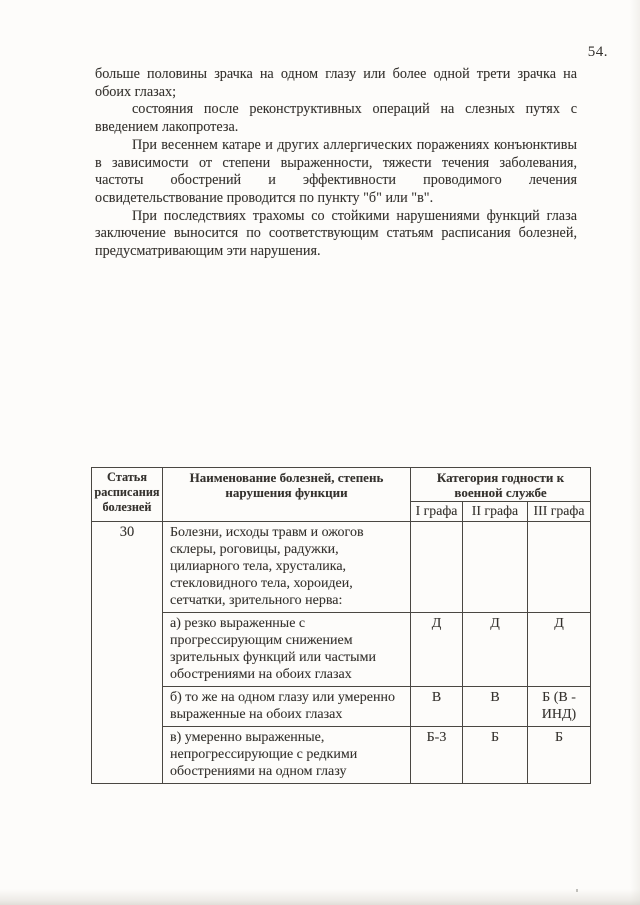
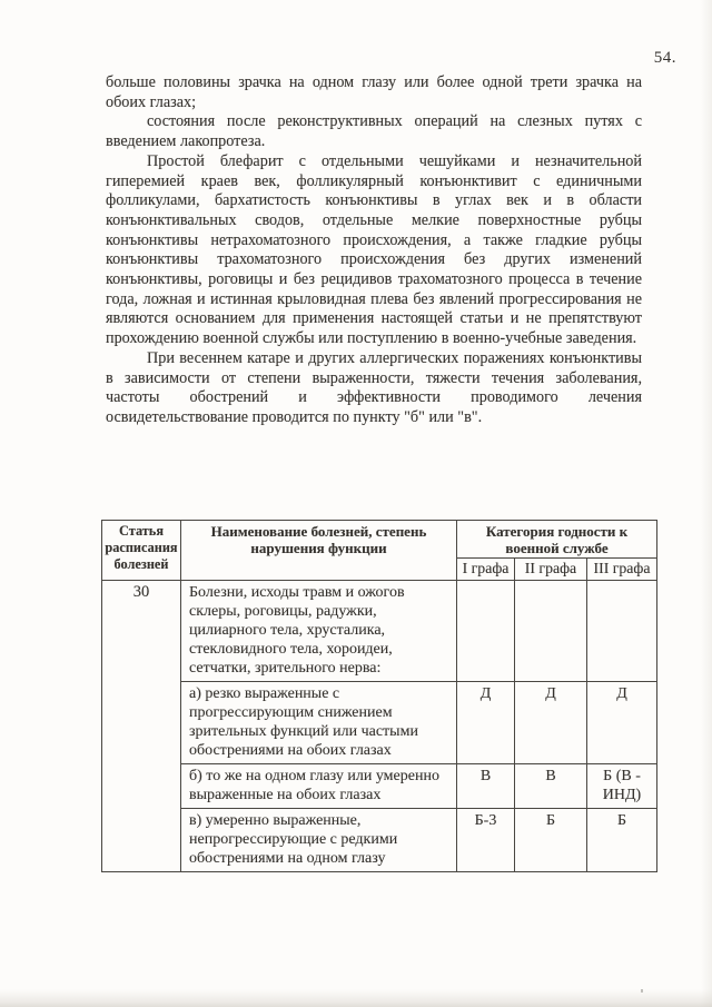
  54.
  больше половины зрачка на одном глазу или более одной трети зрачка на обоих глазах;
  состояния после реконструктивных операций на слезных путях с введением лакопротеза.
+ Простой блефарит с отдельными чешуйками и незначительной гиперемией краев век, фолликулярный конъюнктивит с единичными фолликулами, бархатистость конъюнктивы в углах век и в области конъюнктивальных сводов, отдельные мелкие поверхностные рубцы конъюнктивы нетрахоматозного происхождения, а также гладкие рубцы конъюнктивы трахоматозного происхождения без других изменений конъюнктивы, роговицы и без рецидивов трахоматозного процесса в течение года, ложная и истинная крыловидная плева без явлений прогрессирования не являются основанием для применения настоящей статьи и не препятствуют прохождению военной службы или поступлению в военно-учебные заведения.
  При весеннем катаре и других аллергических поражениях конъюнктивы в зависимости от степени выраженности, тяжести течения заболевания, частоты обострений и эффективности проводимого лечения освидетельствование проводится по пункту "б" или "в".
- При последствиях трахомы со стойкими нарушениями функций глаза заключение выносится по соответствующим статьям расписания болезней, предусматривающим эти нарушения.
  Статья расписания болезней	Наименование болезней, степень нарушения функции	Категория годности к военной службе
  I графа	II графа	III графа
  30	Болезни, исходы травм и ожогов склеры, роговицы, радужки, цилиарного тела, хрусталика, стекловидного тела, хороидеи, сетчатки, зрительного нерва:
  а) резко выраженные с прогрессирующим снижением зрительных функций или частыми обострениями на обоих глазах	Д	Д	Д
  б) то же на одном глазу или умеренно выраженные на обоих глазах	В	В	Б (В - ИНД)
  в) умеренно выраженные, непрогрессирующие с редкими обострениями на одном глазу	Б-3	Б	Б
